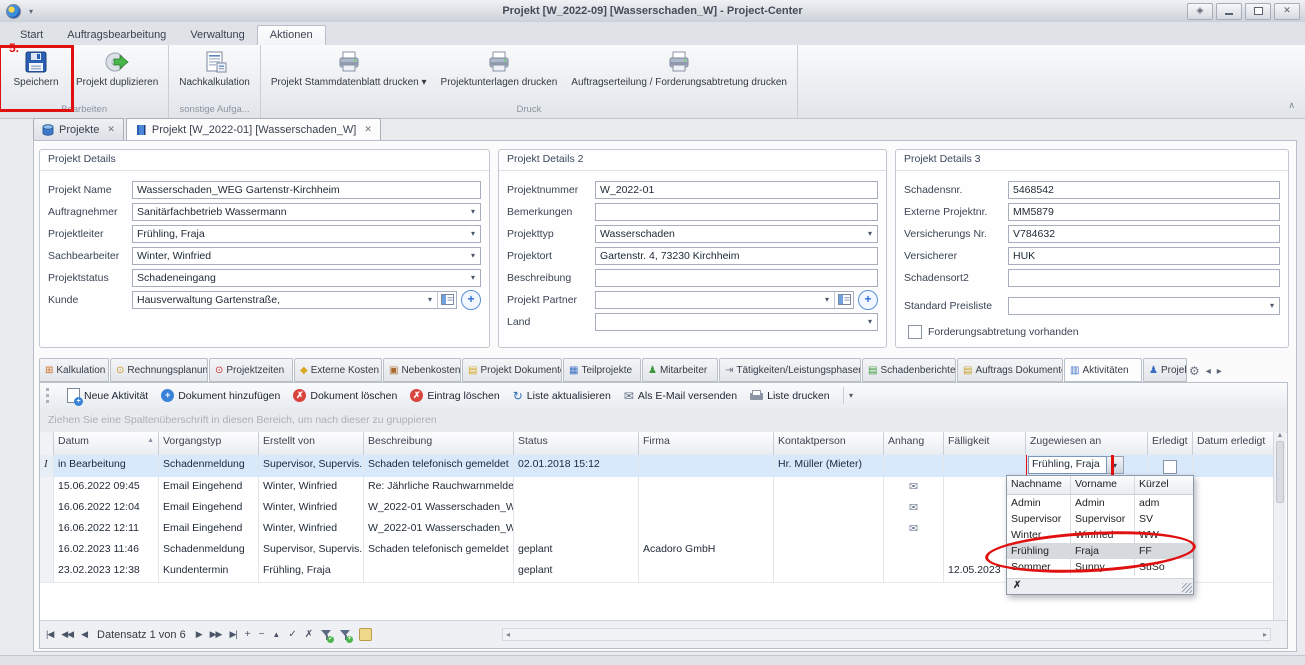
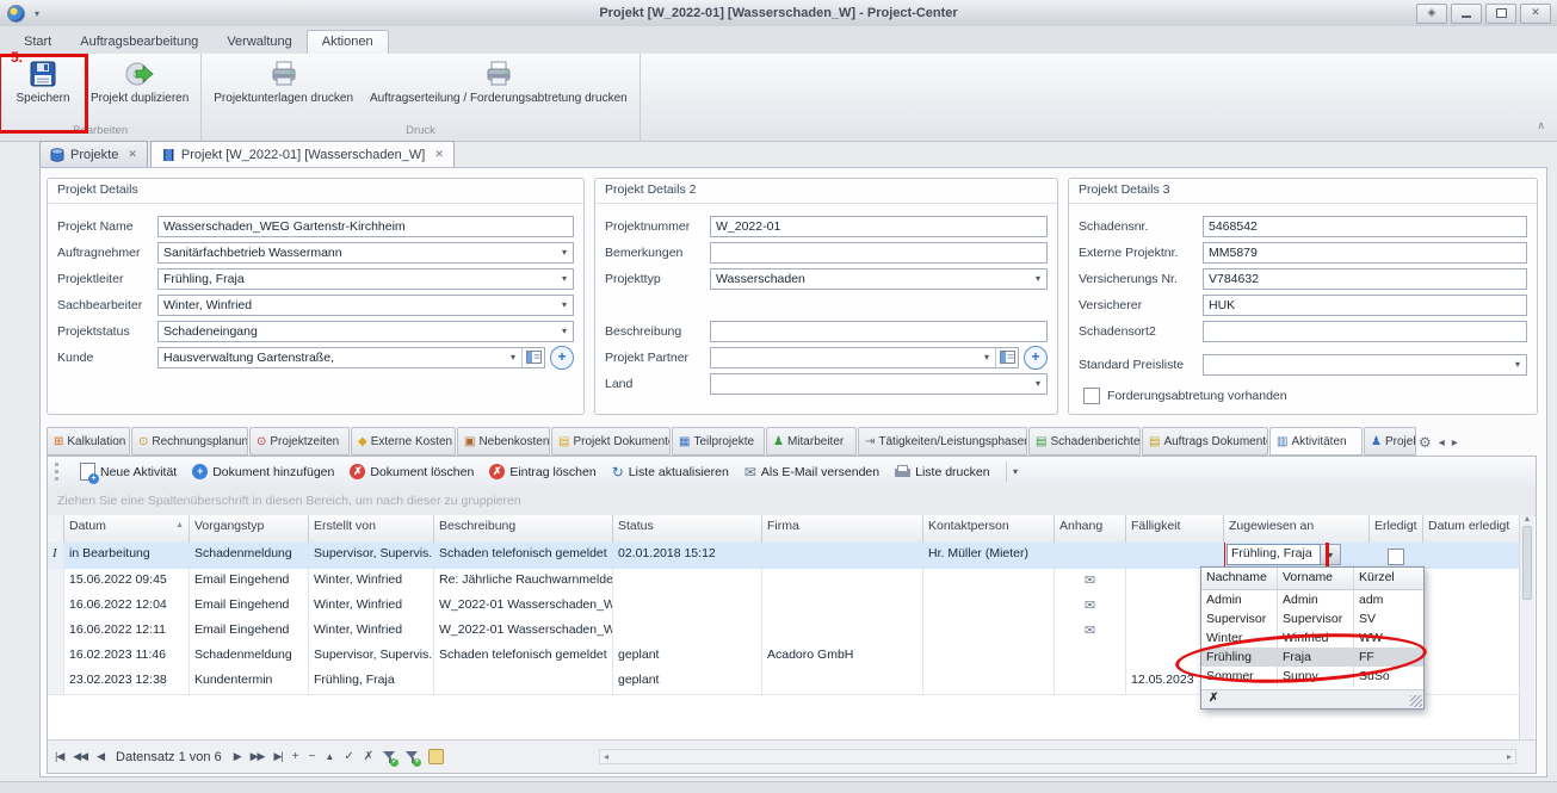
  ▾
- Projekt [W_2022-09] [Wasserschaden_W] - Project-Center
+ Projekt [W_2022-01] [Wasserschaden_W] - Project-Center
  ◈
  ✕
  Start
  Auftragsbearbeitung
  Verwaltung
  Aktionen
  Speichern
  Projekt duplizieren
  Bearbeiten
- Nachkalkulation
- sonstige Aufga...
- Projekt Stammdatenblatt drucken ▾
  Projektunterlagen drucken
  Auftragserteilung / Forderungsabtretung drucken
  Druck
  5.
  ∧
  Projekte
  ✕
  Projekt [W_2022-01] [Wasserschaden_W]
  ✕
  Projekt Details
  Projekt Name
  Wasserschaden_WEG Gartenstr-Kirchheim
  Auftragnehmer
  Sanitärfachbetrieb Wassermann
  ▾
  Projektleiter
  Frühling, Fraja
  ▾
  Sachbearbeiter
  Winter, Winfried
  ▾
  Projektstatus
  Schadeneingang
  ▾
  Kunde
  Hausverwaltung Gartenstraße,
  ▾
  +
  Projekt Details 2
  Projektnummer
  W_2022-01
  Bemerkungen
  Projekttyp
  Wasserschaden
  ▾
- Projektort
- Gartenstr. 4, 73230 Kirchheim
  Beschreibung
  Projekt Partner
  ▾
  +
  Land
  ▾
  Projekt Details 3
  Schadensnr.
  5468542
  Externe Projektnr.
  MM5879
  Versicherungs Nr.
  V784632
  Versicherer
  HUK
  Schadensort2
  Standard Preisliste
  ▾
  Forderungsabtretung vorhanden
  ⊞
  Kalkulation
  ⊙
  Rechnungsplanun
  ⊙
  Projektzeiten
  ◆
  Externe Kosten
  ▣
  Nebenkosten
  ▤
  Projekt Dokument
  ▦
  Teilprojekte
  ♟
  Mitarbeiter
  ⇥
  Tätigkeiten/Leistungsphase
  ▤
  Schadenberichte
  ▤
  Auftrags Dokument
  ▥
  Aktivitäten
  ♟
  ⚙
  ◂
  ▸
  Neue Aktivität
  +
  Dokument hinzufügen
  ✗
  Dokument löschen
  ✗
  Eintrag löschen
  ↻
  Liste aktualisieren
  ✉
  Als E-Mail versenden
  Liste drucken
  ▾
  Ziehen Sie eine Spaltenüberschrift in diesen Bereich, um nach dieser zu gruppieren
  Datum
  Vorgangstyp
  Erstellt von
  Beschreibung
  Status
  Firma
  Kontaktperson
  Anhang
  Fälligkeit
  Zugewiesen an
  Erledigt
  Datum erledigt
  I
  in Bearbeitung
  Schadenmeldung
  Supervisor, Supervis..
  Schaden telefonisch gemeldet
  02.01.2018 15:12
  Hr. Müller (Mieter)
  Frühling, Fraja
  ▾
  15.06.2022 09:45
  Email Eingehend
  Winter, Winfried
  Re: Jährliche Rauchwarnmelde
  ✉
  16.06.2022 12:04
  Email Eingehend
  Winter, Winfried
  W_2022-01 Wasserschaden_W
  ✉
  16.06.2022 12:11
  Email Eingehend
  Winter, Winfried
  W_2022-01 Wasserschaden_W
  ✉
  16.02.2023 11:46
  Schadenmeldung
  Supervisor, Supervis..
  Schaden telefonisch gemeldet
  geplant
  Acadoro GmbH
  23.02.2023 12:38
  Kundentermin
  Frühling, Fraja
  geplant
  12.05.2023
  |◀
  ◀◀
  ◀
  Datensatz 1 von 6
  ▶
  ▶▶
  ▶|
  +
  −
  ▲
  ✓
  ✗
  ◂
  ▸
  Nachname
  Vorname
  Kürzel
  Admin
  Admin
  adm
  Supervisor
  Supervisor
  SV
  Winter
  Winfried
  WW
  Frühling
  Fraja
  FF
  Sommer
  Sunny
  SuSo
  ✗
